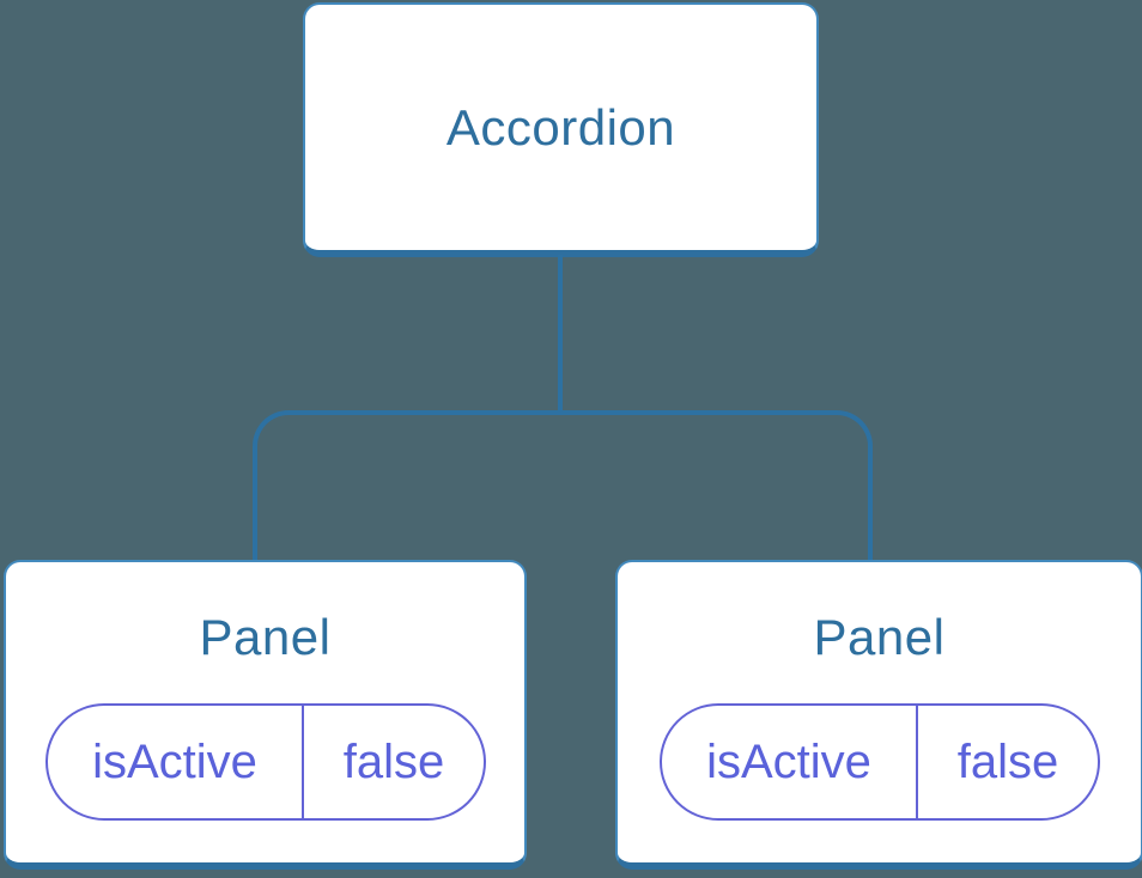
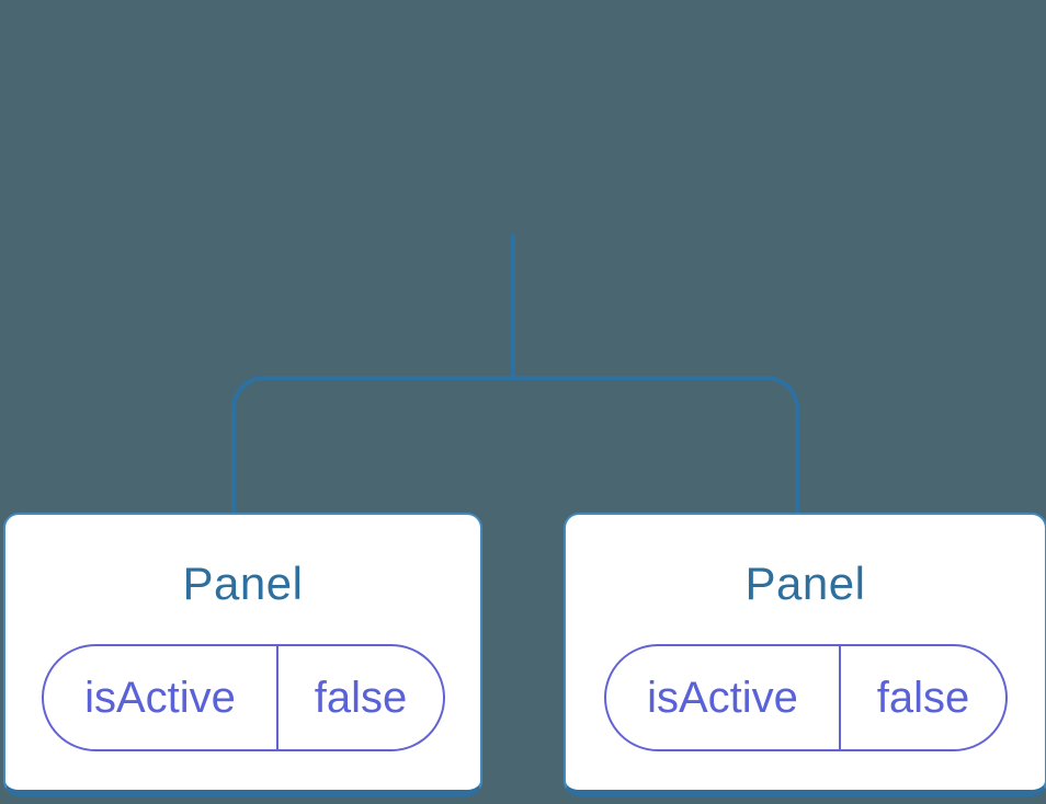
- Accordion
  Panel
  isActive
  false
  Panel
  isActive
  false
